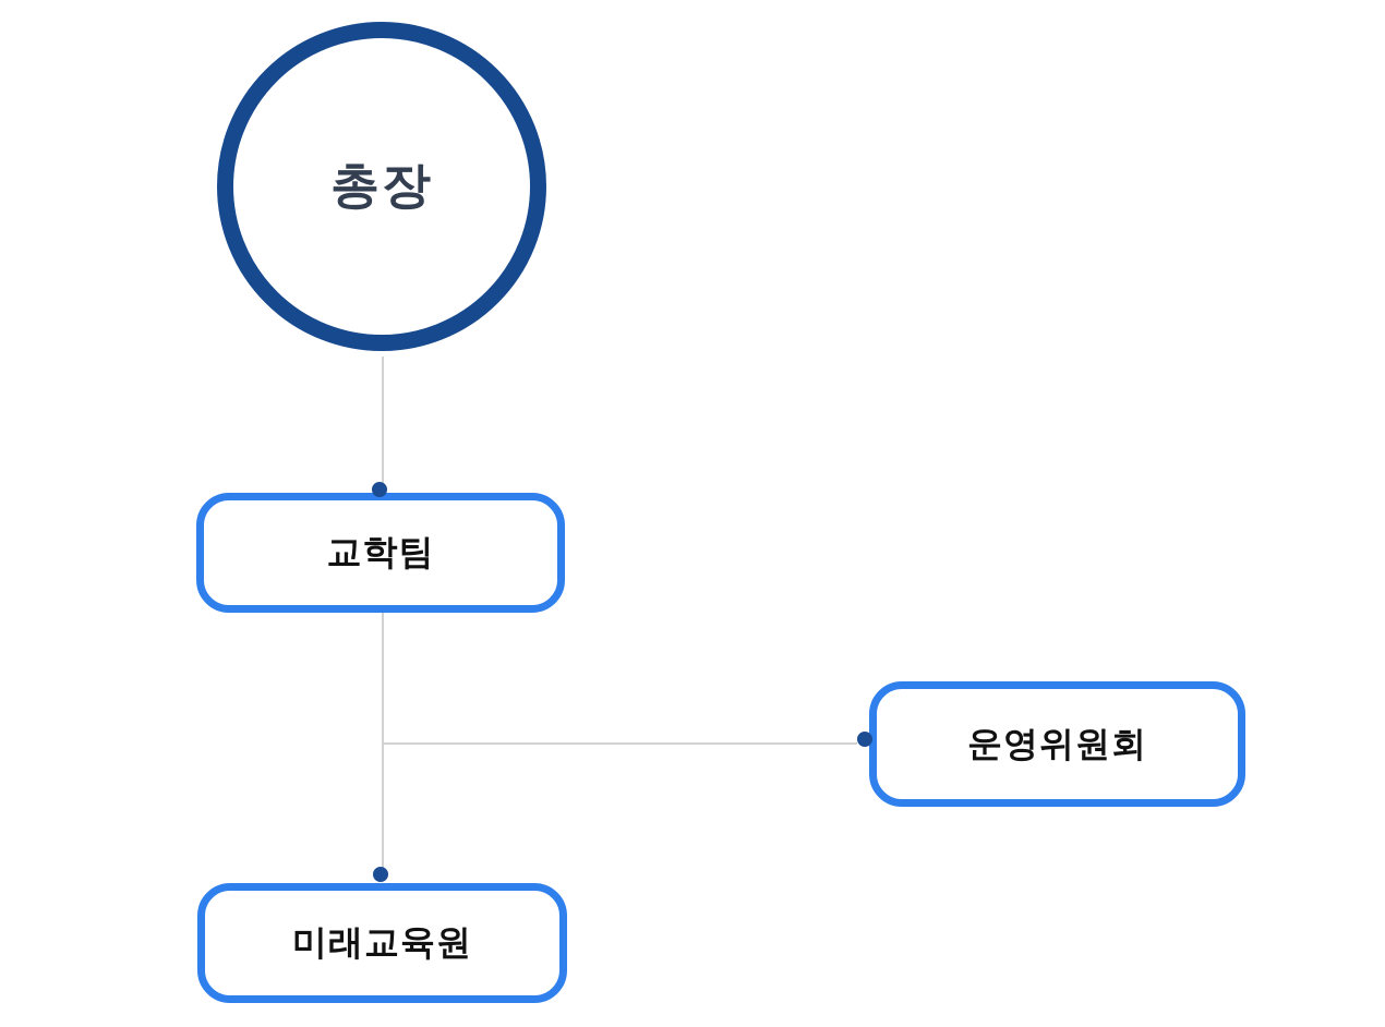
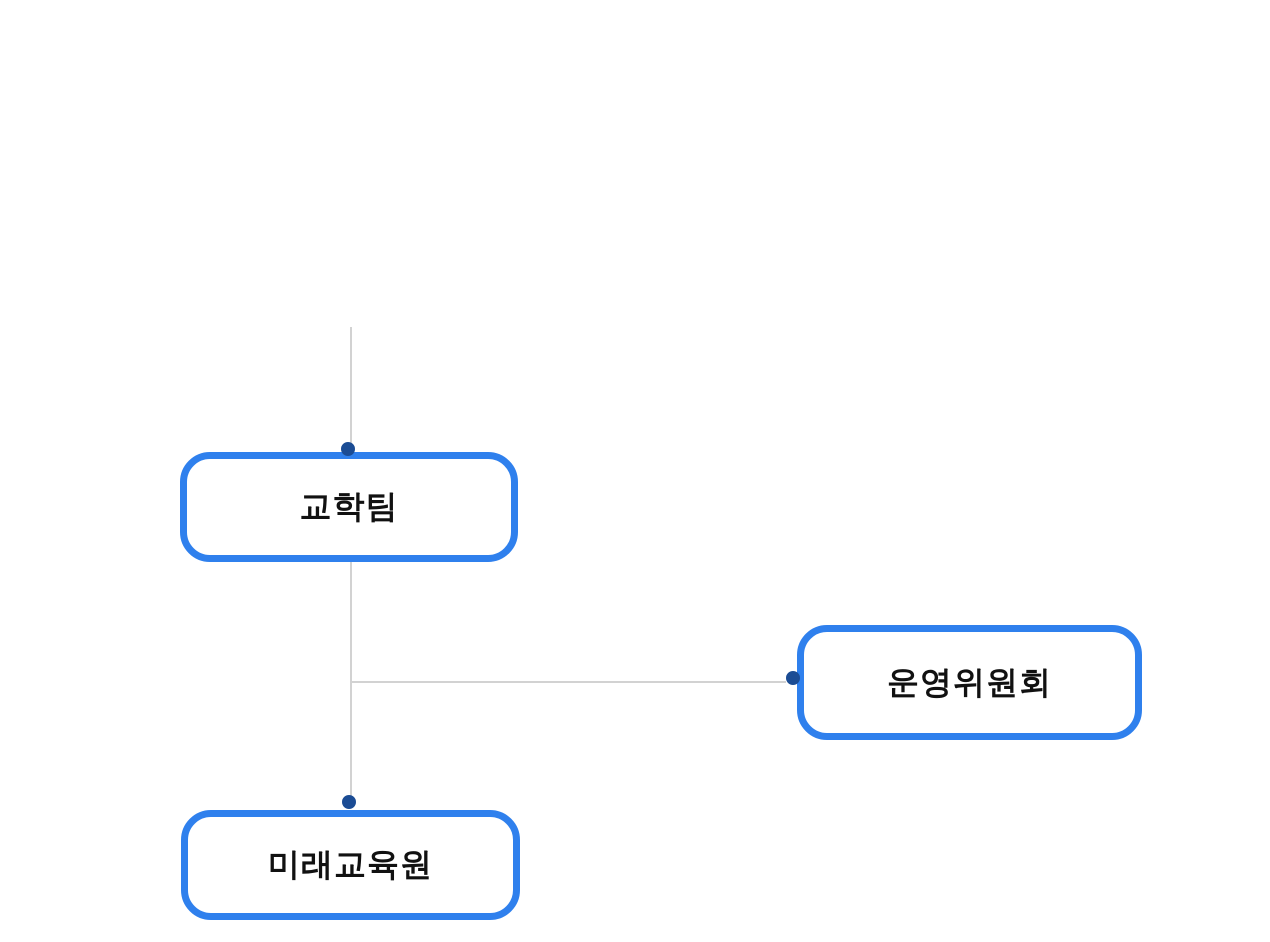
- 총장
  교학팀
  운영위원회
  미래교육원
